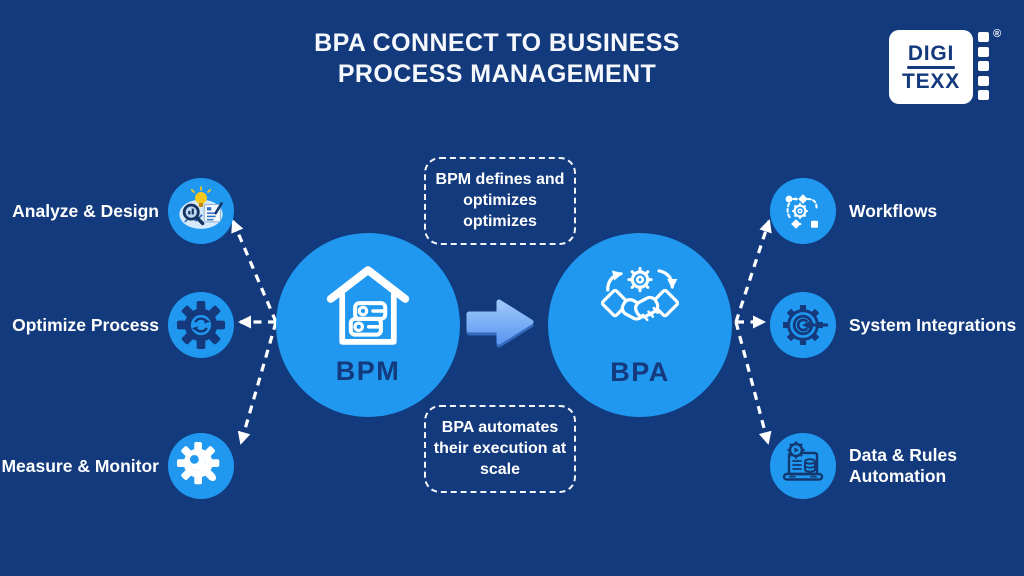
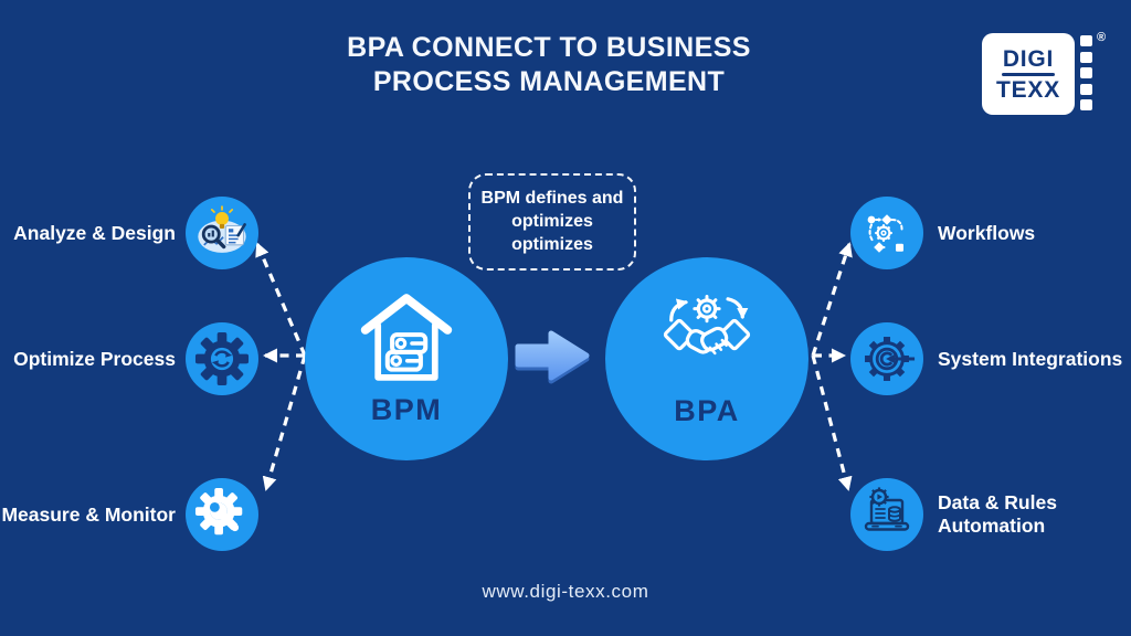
  BPA CONNECT TO BUSINESS
  PROCESS MANAGEMENT
  DIGI
  TEXX
  ®
  Analyze & Design
  Optimize Process
  Measure & Monitor
  BPM
  BPA
  BPM defines and optimizes optimizes
- BPA automates their execution at scale
  Workflows
  System Integrations
  Data & Rules Automation
+ www.digi-texx.com
